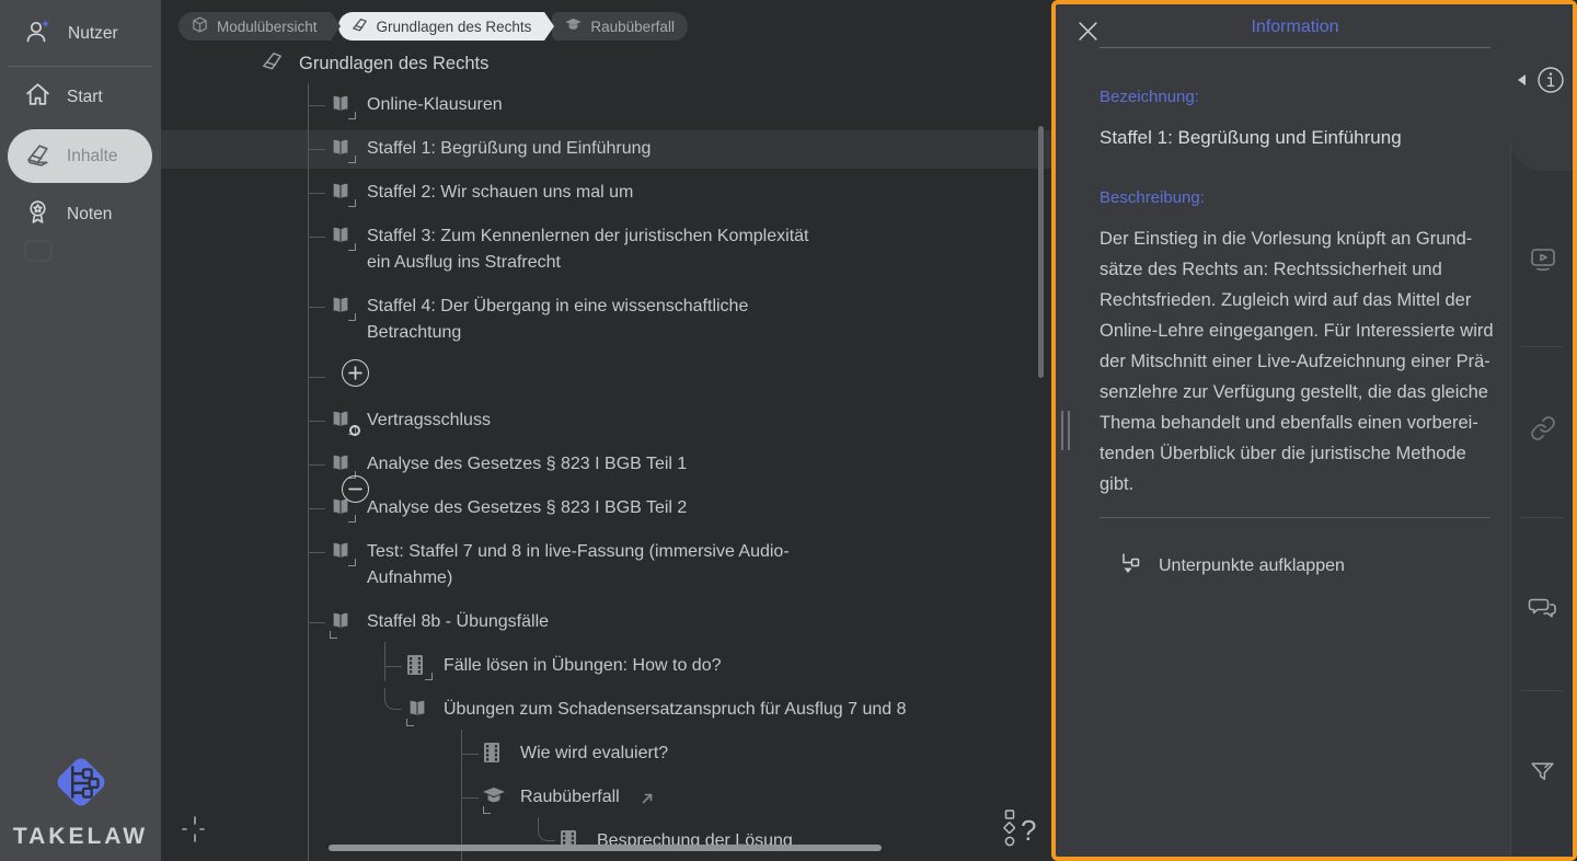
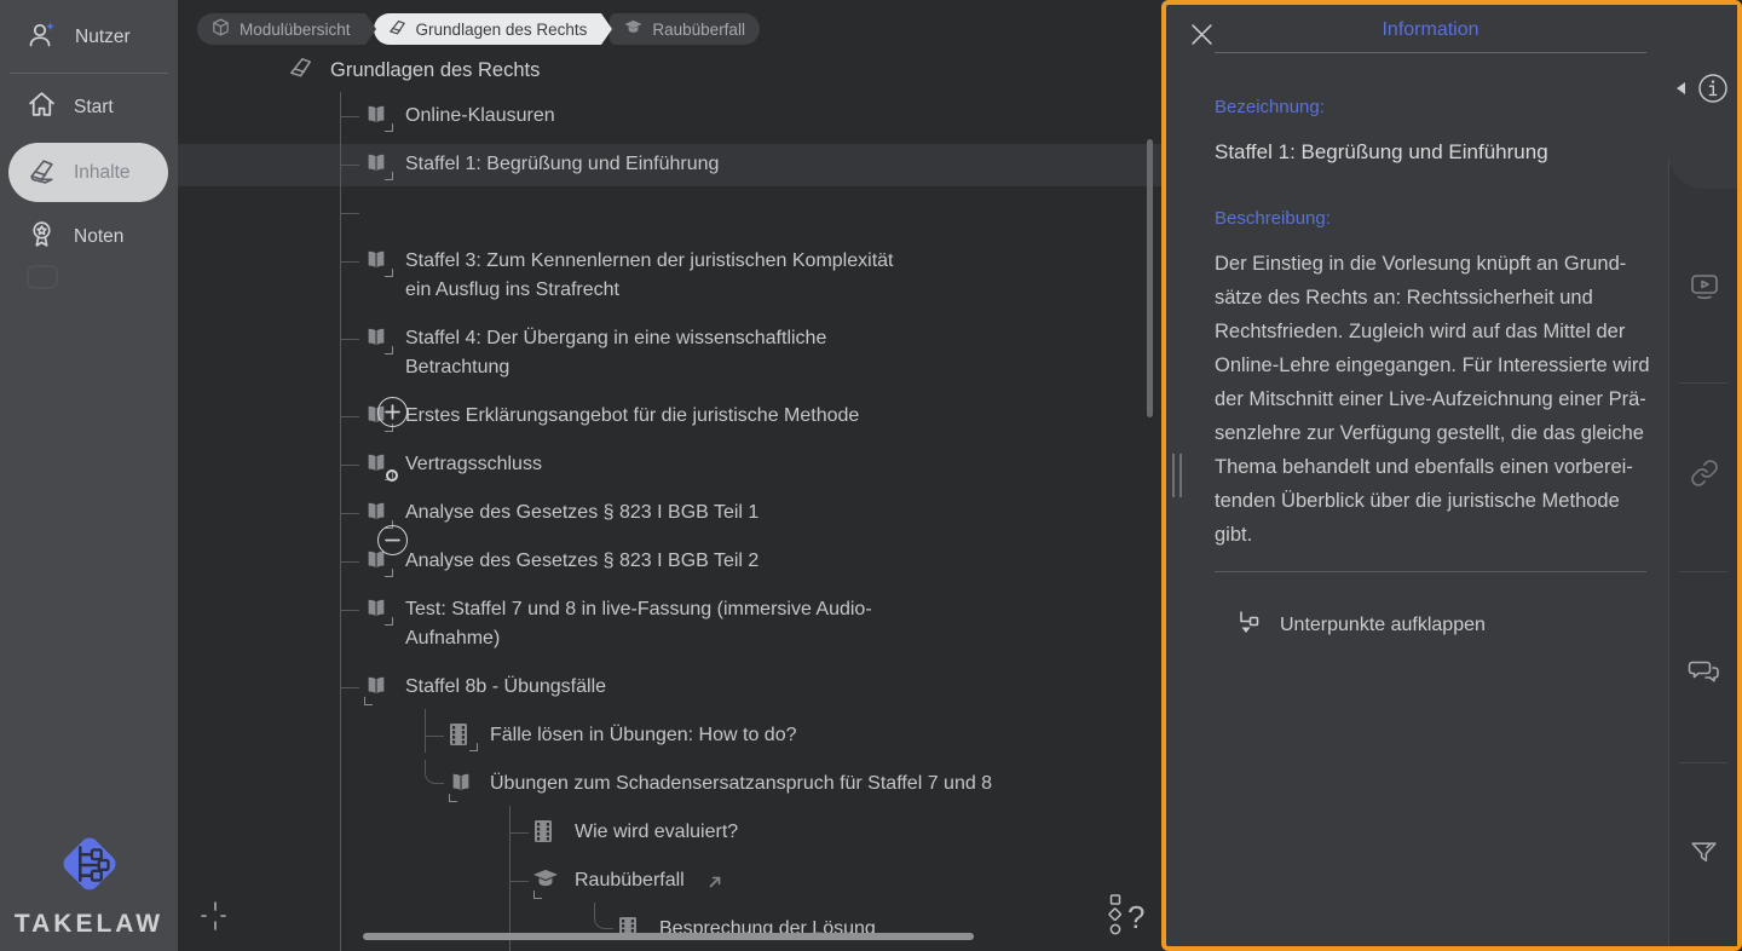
  Nutzer
  Start
  Inhalte
  Noten
  TAKELAW
  Modulübersicht
  Grundlagen des Rechts
  Raubüberfall
  Grundlagen des Rechts
  Online-Klausuren
  Staffel 1: Begrüßung und Einführung
- Staffel 2: Wir schauen uns mal um
  Staffel 3: Zum Kennenlernen der juristischen Komplexität
  ein Ausflug ins Strafrecht
  Staffel 4: Der Übergang in eine wissenschaftliche
  Betrachtung
+ Erstes Erklärungsangebot für die juristische Methode
  Vertragsschluss
  Analyse des Gesetzes § 823 I BGB Teil 1
  Analyse des Gesetzes § 823 I BGB Teil 2
  Test: Staffel 7 und 8 in live-Fassung (immersive Audio-
  Aufnahme)
  Staffel 8b - Übungsfälle
  Fälle lösen in Übungen: How to do?
- Übungen zum Schadensersatzanspruch für Ausflug 7 und 8
+ Übungen zum Schadensersatzanspruch für Staffel 7 und 8
  Wie wird evaluiert?
  Raubüberfall
  Besprechung der Lösung
  ?
  Information
  Bezeichnung:
  Staffel 1: Begrüßung und Einführung
  Beschreibung:
  Der Einstieg in die Vorlesung knüpft an Grund-
  sätze des Rechts an: Rechtssicherheit und
  Rechtsfrieden. Zugleich wird auf das Mittel der
  Online-Lehre eingegangen. Für Interessierte wird
  der Mitschnitt einer Live-Aufzeichnung einer Prä-
  senzlehre zur Verfügung gestellt, die das gleiche
  Thema behandelt und ebenfalls einen vorberei-
  tenden Überblick über die juristische Methode
  gibt.
  Unterpunkte aufklappen
